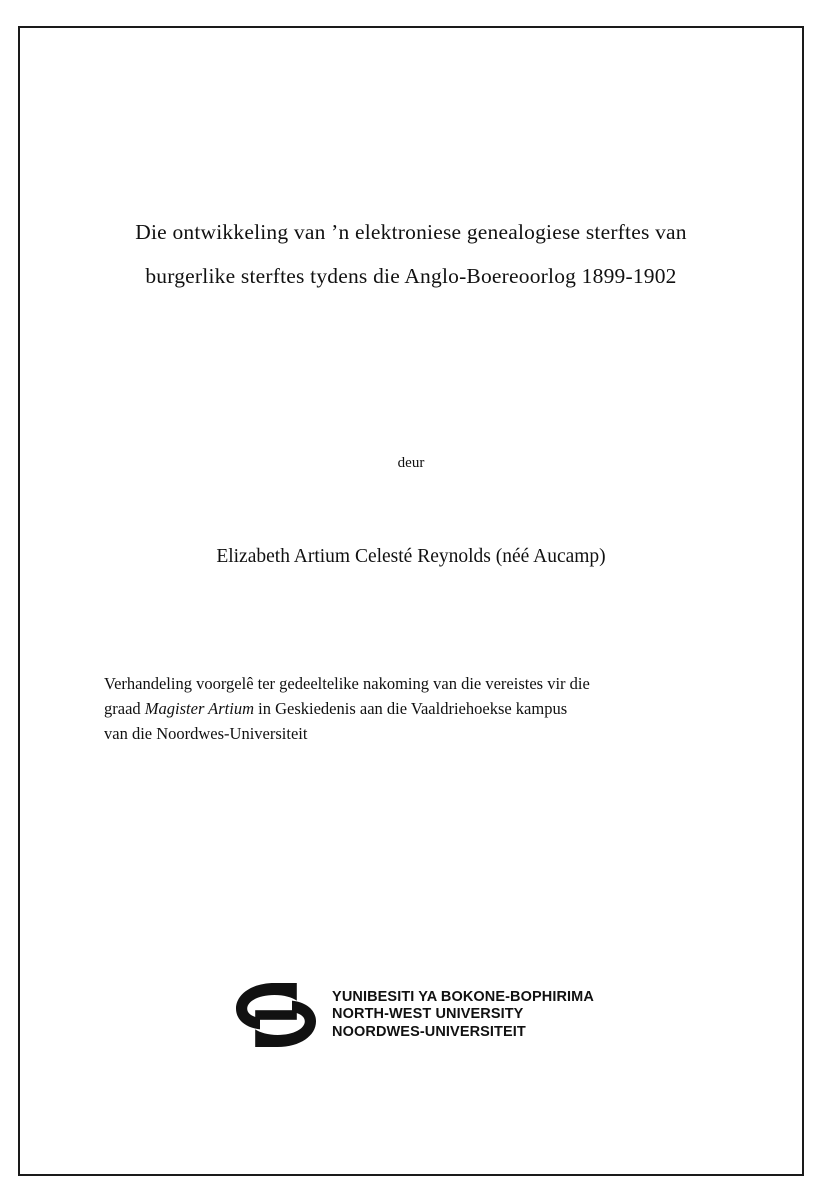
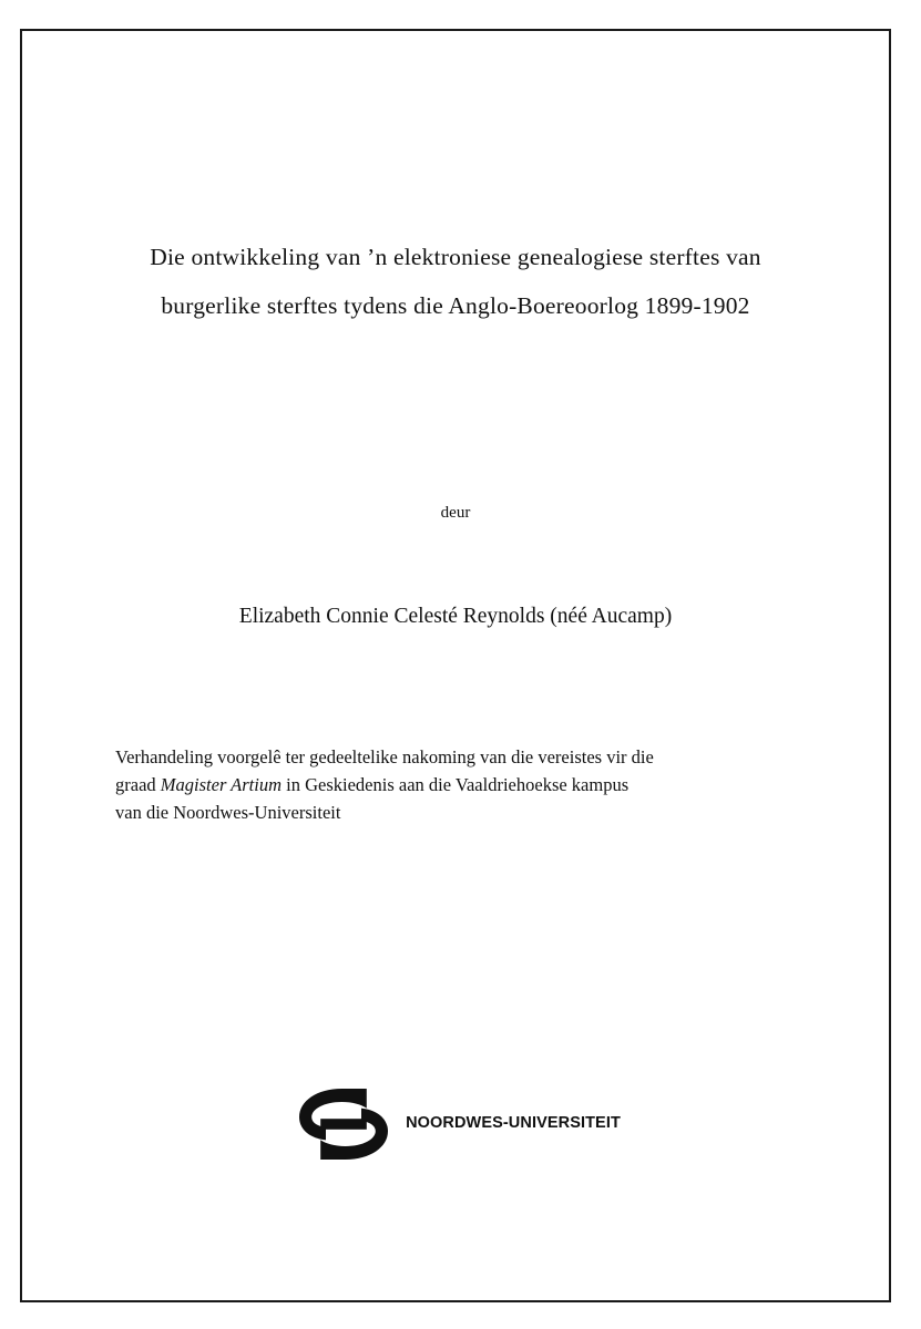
  Die ontwikkeling van ’n elektroniese genealogiese sterftes van
  burgerlike sterftes tydens die Anglo-Boereoorlog 1899-1902
  deur
- Elizabeth Artium Celesté Reynolds (néé Aucamp)
+ Elizabeth Connie Celesté Reynolds (néé Aucamp)
  Verhandeling voorgelê ter gedeeltelike nakoming van die vereistes vir die
  graad Magister Artium in Geskiedenis aan die Vaaldriehoekse kampus
  van die Noordwes-Universiteit
- YUNIBESITI YA BOKONE-BOPHIRIMA
- NORTH-WEST UNIVERSITY
  NOORDWES-UNIVERSITEIT
